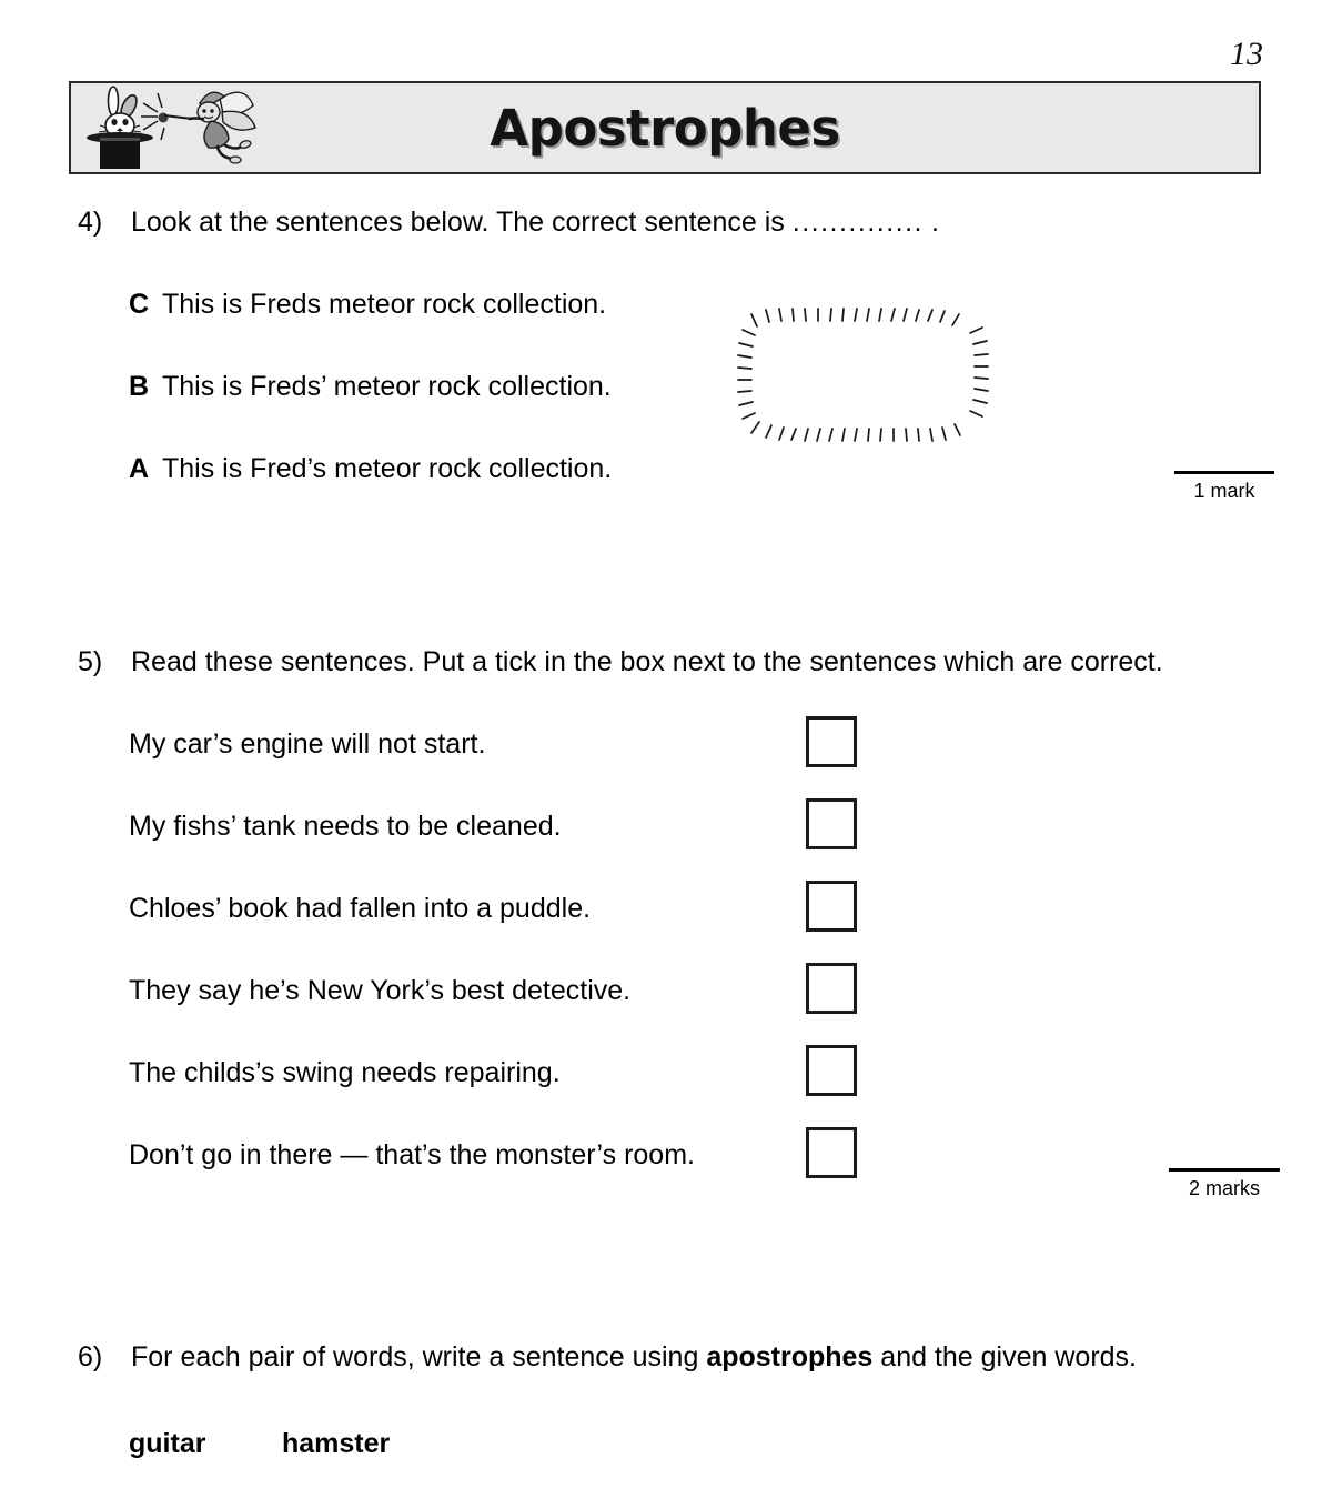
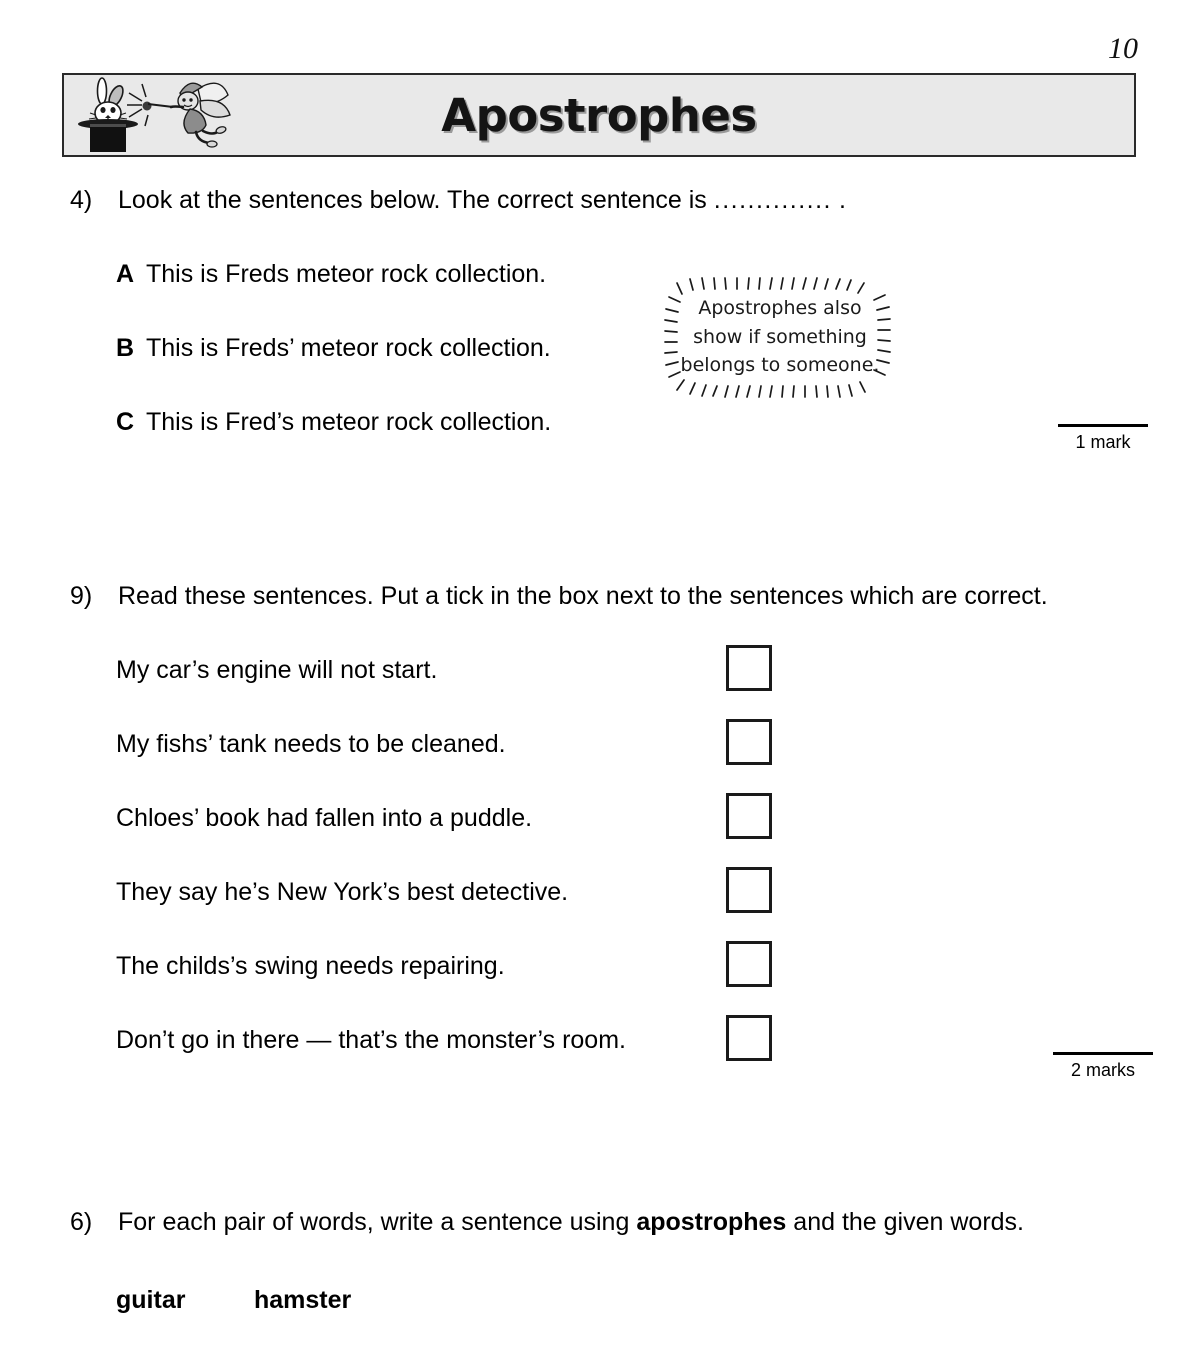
- 13
+ 10
  Apostrophes
  4)
  Look at the sentences below. The correct sentence is .............. .
- C This is Freds meteor rock collection.
+ A This is Freds meteor rock collection.
  B This is Freds’ meteor rock collection.
- A This is Fred’s meteor rock collection.
+ C This is Fred’s meteor rock collection.
+ Apostrophes also
+ show if something
+ belongs to someone.
  1 mark
- 5)
+ 9)
  Read these sentences. Put a tick in the box next to the sentences which are correct.
  My car’s engine will not start.
  My fishs’ tank needs to be cleaned.
  Chloes’ book had fallen into a puddle.
  They say he’s New York’s best detective.
  The childs’s swing needs repairing.
  Don’t go in there — that’s the monster’s room.
  2 marks
  6)
  For each pair of words, write a sentence using apostrophes and the given words.
  guitar
  hamster
